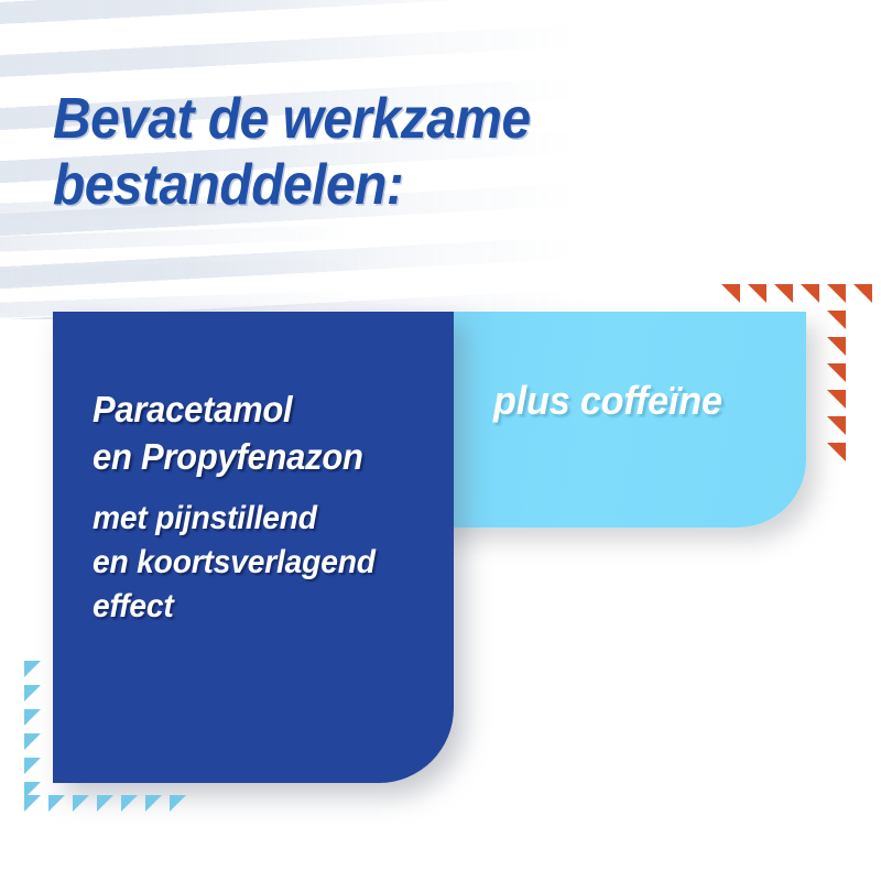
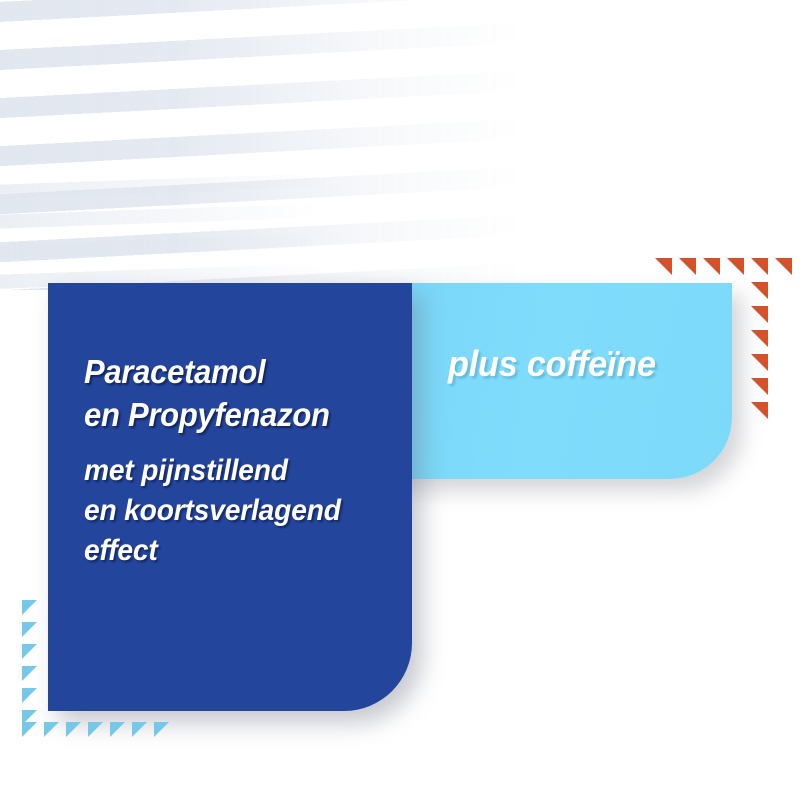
- Bevat de werkzame
- bestanddelen:
  plus coffeïne
  Paracetamol
  en Propyfenazon
  met pijnstillend
  en koortsverlagend
  effect
